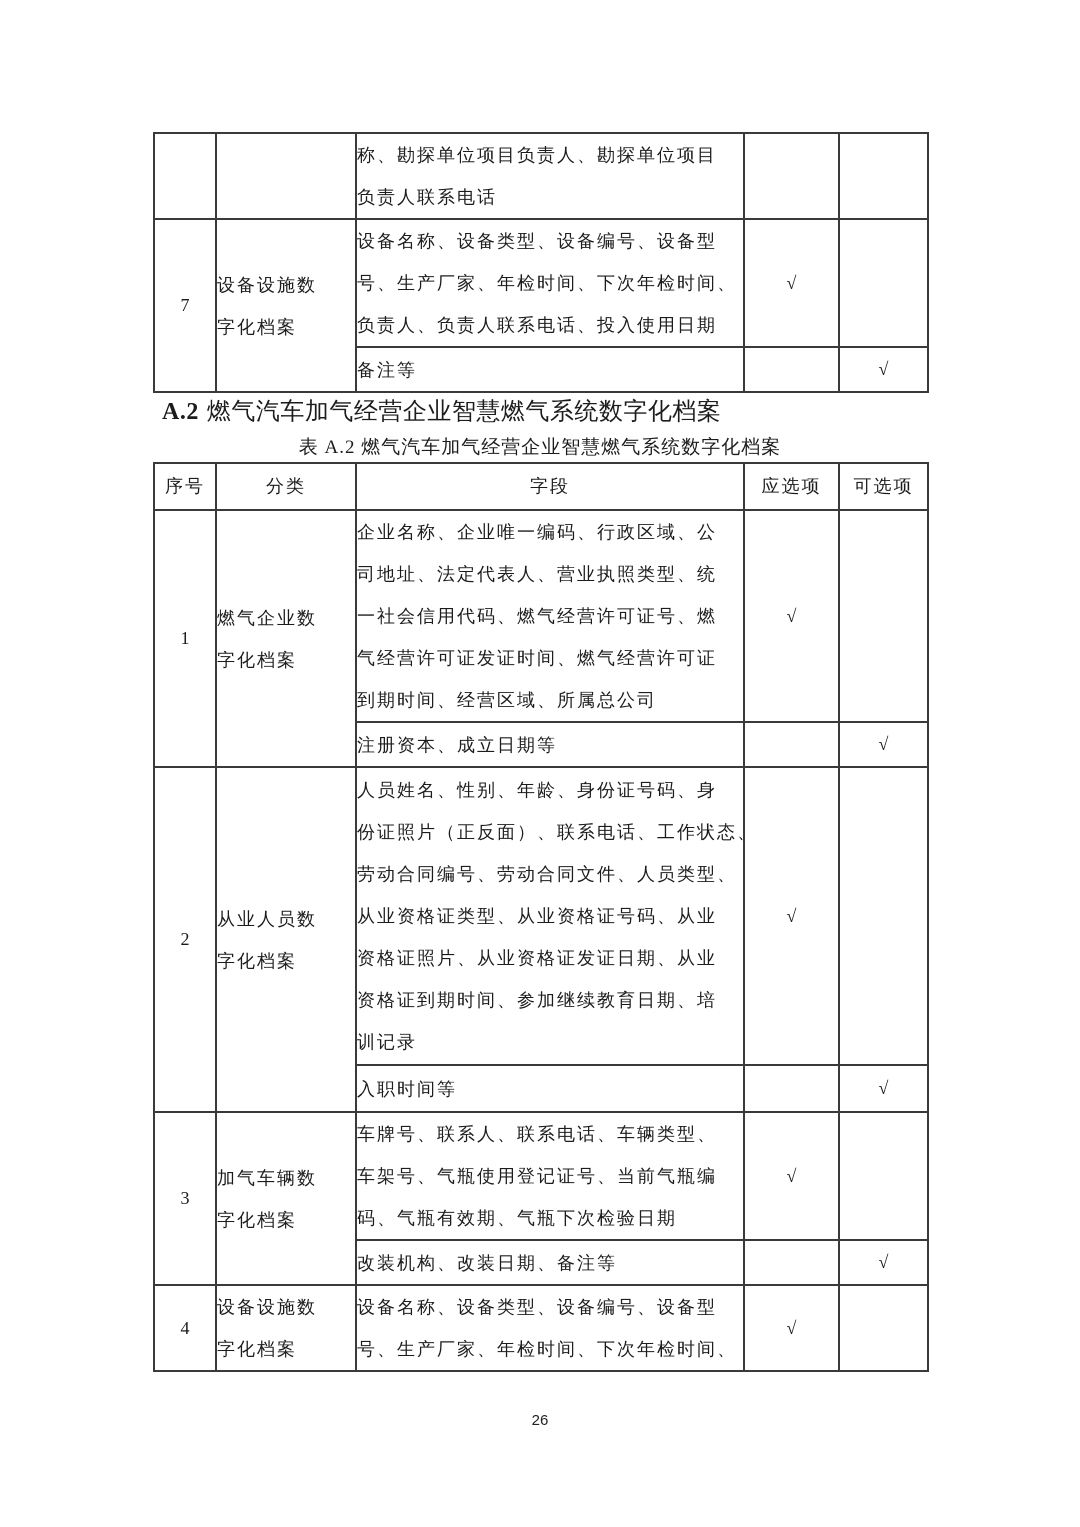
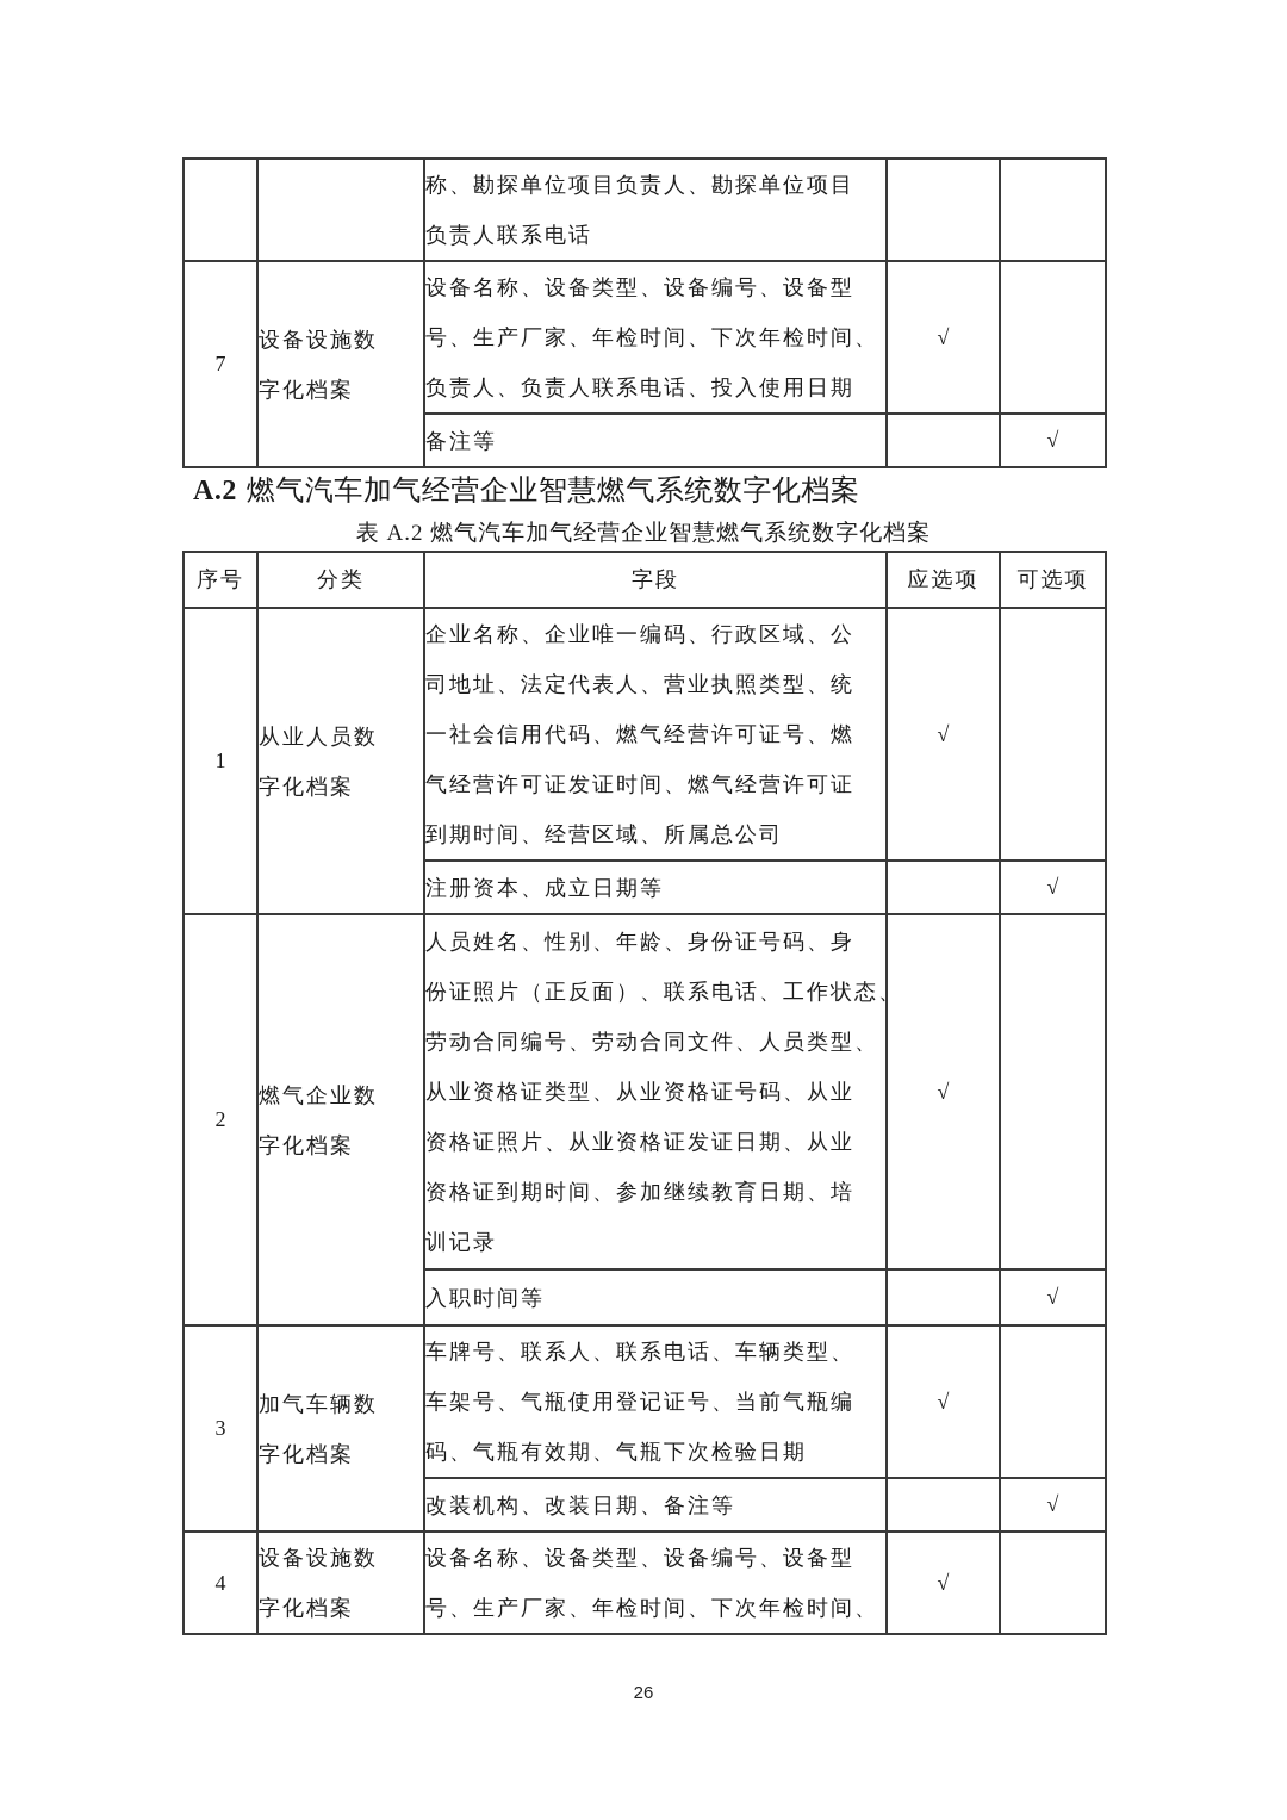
  		称、勘探单位项目负责人、勘探单位项目 负责人联系电话
  7	设备设施数 字化档案	设备名称、设备类型、设备编号、设备型 号、生产厂家、年检时间、下次年检时间、 负责人、负责人联系电话、投入使用日期	√
  备注等		√
  A.2 燃气汽车加气经营企业智慧燃气系统数字化档案
  表 A.2 燃气汽车加气经营企业智慧燃气系统数字化档案
  序号	分类	字段	应选项	可选项
- 1	燃气企业数 字化档案	企业名称、企业唯一编码、行政区域、公 司地址、法定代表人、营业执照类型、统 一社会信用代码、燃气经营许可证号、燃 气经营许可证发证时间、燃气经营许可证 到期时间、经营区域、所属总公司	√
+ 1	从业人员数 字化档案	企业名称、企业唯一编码、行政区域、公 司地址、法定代表人、营业执照类型、统 一社会信用代码、燃气经营许可证号、燃 气经营许可证发证时间、燃气经营许可证 到期时间、经营区域、所属总公司	√
  注册资本、成立日期等		√
- 2	从业人员数 字化档案	人员姓名、性别、年龄、身份证号码、身 份证照片（正反面）、联系电话、工作状态 劳动合同编号、劳动合同文件、人员类型、 从业资格证类型、从业资格证号码、从业 资格证照片、从业资格证发证日期、从业 资格证到期时间、参加继续教育日期、培 训记录	√
+ 2	燃气企业数 字化档案	人员姓名、性别、年龄、身份证号码、身 份证照片（正反面）、联系电话、工作状态 劳动合同编号、劳动合同文件、人员类型、 从业资格证类型、从业资格证号码、从业 资格证照片、从业资格证发证日期、从业 资格证到期时间、参加继续教育日期、培 训记录	√
  入职时间等		√
  3	加气车辆数 字化档案	车牌号、联系人、联系电话、车辆类型、 车架号、气瓶使用登记证号、当前气瓶编 码、气瓶有效期、气瓶下次检验日期	√
  改装机构、改装日期、备注等		√
  4	设备设施数 字化档案	设备名称、设备类型、设备编号、设备型 号、生产厂家、年检时间、下次年检时间、	√
  26
